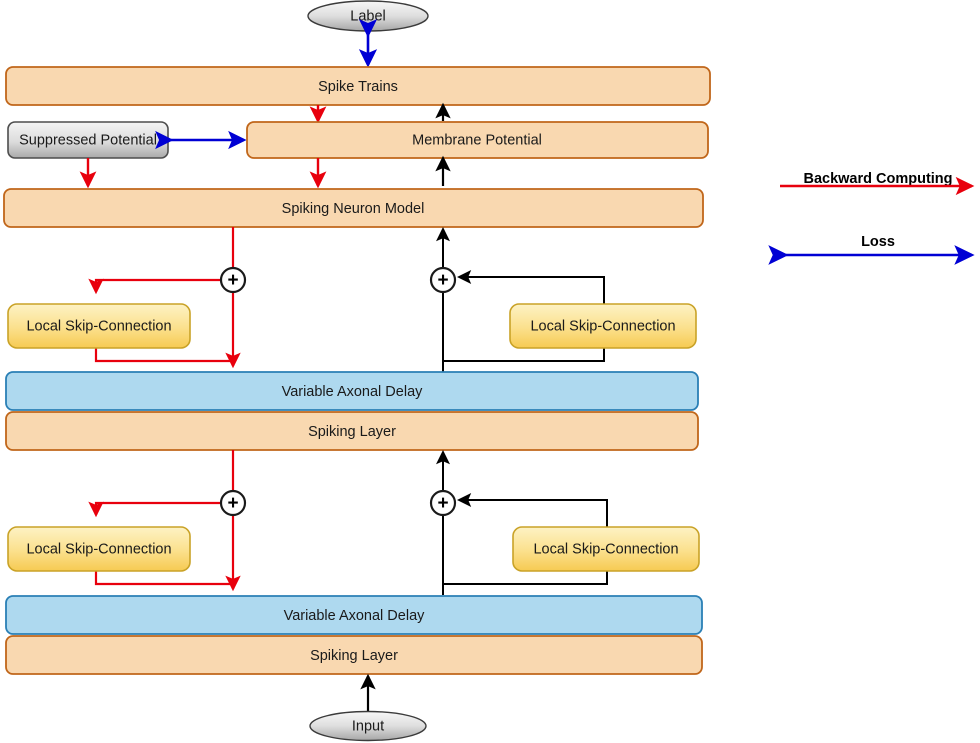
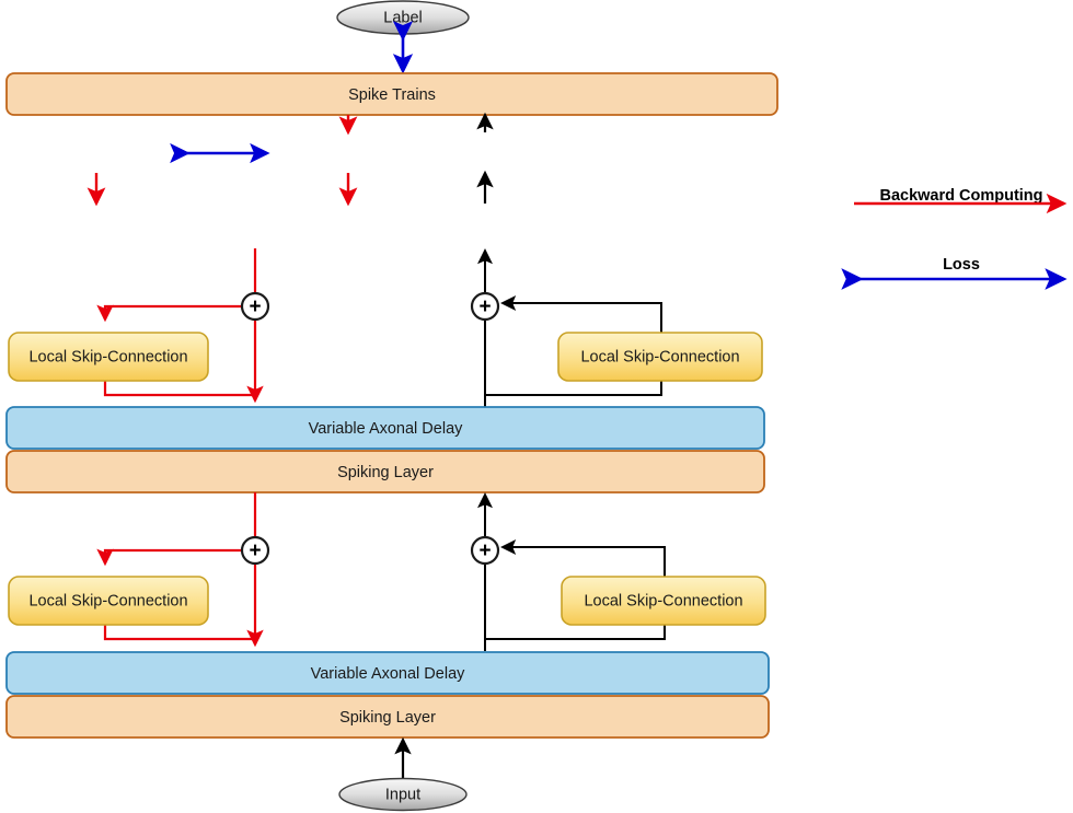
  Label
  Spike Trains
- Suppressed Potential
- Membrane Potential
- Spiking Neuron Model
  +
  Local Skip-Connection
  +
  Local Skip-Connection
  Variable Axonal Delay
  Spiking Layer
  +
  Local Skip-Connection
  +
  Local Skip-Connection
  Variable Axonal Delay
  Spiking Layer
  Input
  Backward Computing
  Loss
